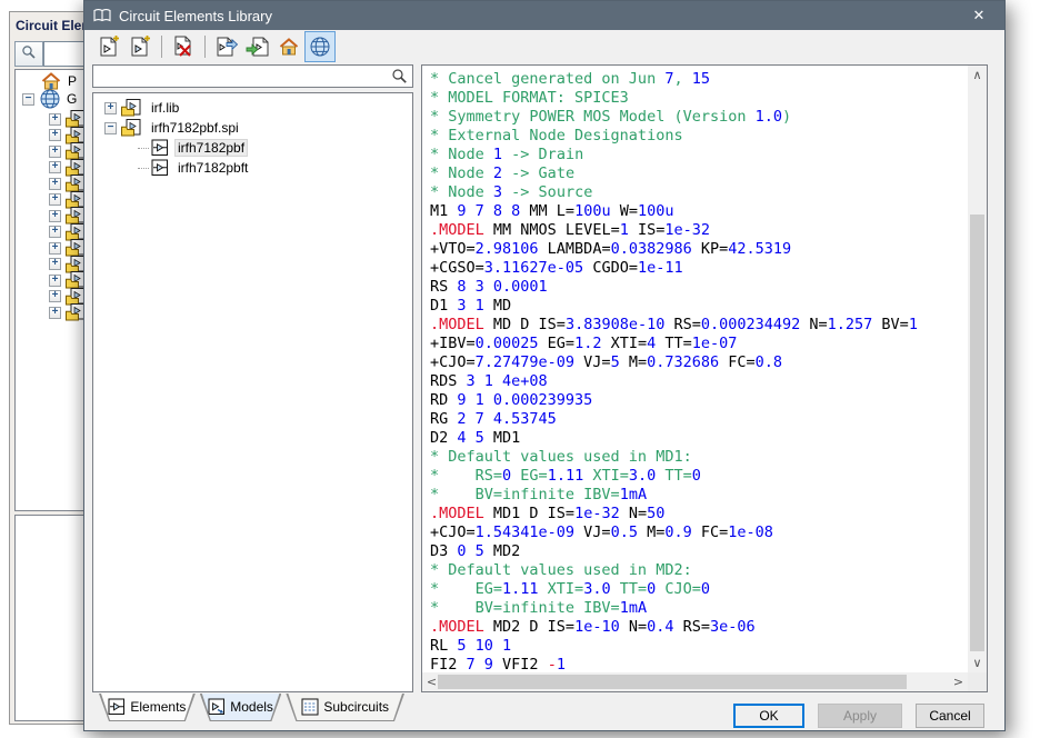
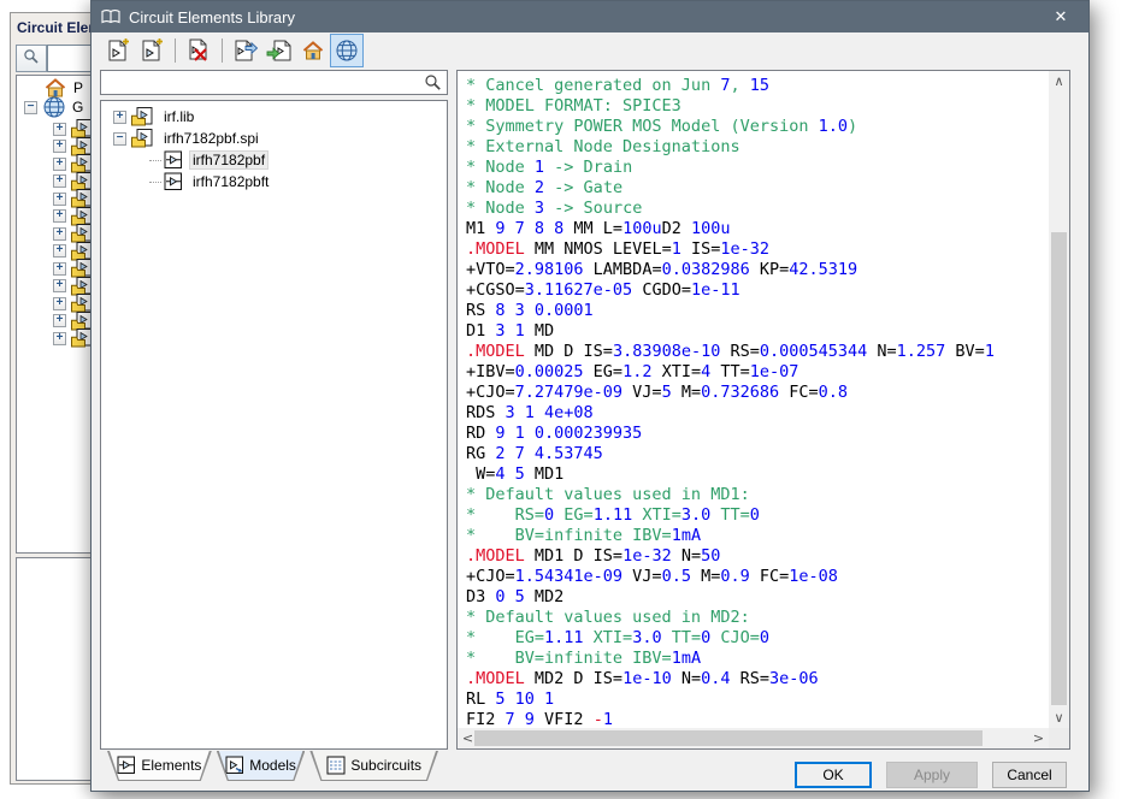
  P
  −
  G
  +
  +
  +
  +
  +
  +
  +
  +
  +
  +
  +
  +
  +
  Circuit Elements Library
  ✕
  +
  irf.lib
  −
  irfh7182pbf.spi
  irfh7182pbf
  irfh7182pbft
  Elements
  Models
  Subcircuits
  * Cancel generated on Jun 7, 15
  * MODEL FORMAT: SPICE3
  * Symmetry POWER MOS Model (Version 1.0)
  * External Node Designations
  * Node 1 -> Drain
  * Node 2 -> Gate
  * Node 3 -> Source
- M1 9 7 8 8 MM L=100u W=100u
+ M1 9 7 8 8 MM L=100uD2 100u
  .MODEL MM NMOS LEVEL=1 IS=1e-32
  +VTO=2.98106 LAMBDA=0.0382986 KP=42.5319
  +CGSO=3.11627e-05 CGDO=1e-11
  RS 8 3 0.0001
  D1 3 1 MD
- .MODEL MD D IS=3.83908e-10 RS=0.000234492 N=1.257 BV=1
+ .MODEL MD D IS=3.83908e-10 RS=0.000545344 N=1.257 BV=1
  +IBV=0.00025 EG=1.2 XTI=4 TT=1e-07
  +CJO=7.27479e-09 VJ=5 M=0.732686 FC=0.8
  RDS 3 1 4e+08
  RD 9 1 0.000239935
  RG 2 7 4.53745
- D2 4 5 MD1
+ W=4 5 MD1
  * Default values used in MD1:
  * RS=0 EG=1.11 XTI=3.0 TT=0
  * BV=infinite IBV=1mA
  .MODEL MD1 D IS=1e-32 N=50
  +CJO=1.54341e-09 VJ=0.5 M=0.9 FC=1e-08
  D3 0 5 MD2
  * Default values used in MD2:
  * EG=1.11 XTI=3.0 TT=0 CJO=0
  * BV=infinite IBV=1mA
  .MODEL MD2 D IS=1e-10 N=0.4 RS=3e-06
  RL 5 10 1
  FI2 7 9 VFI2 -1
  ∧
  ∨
  <
  >
  OK
  Apply
  Cancel
